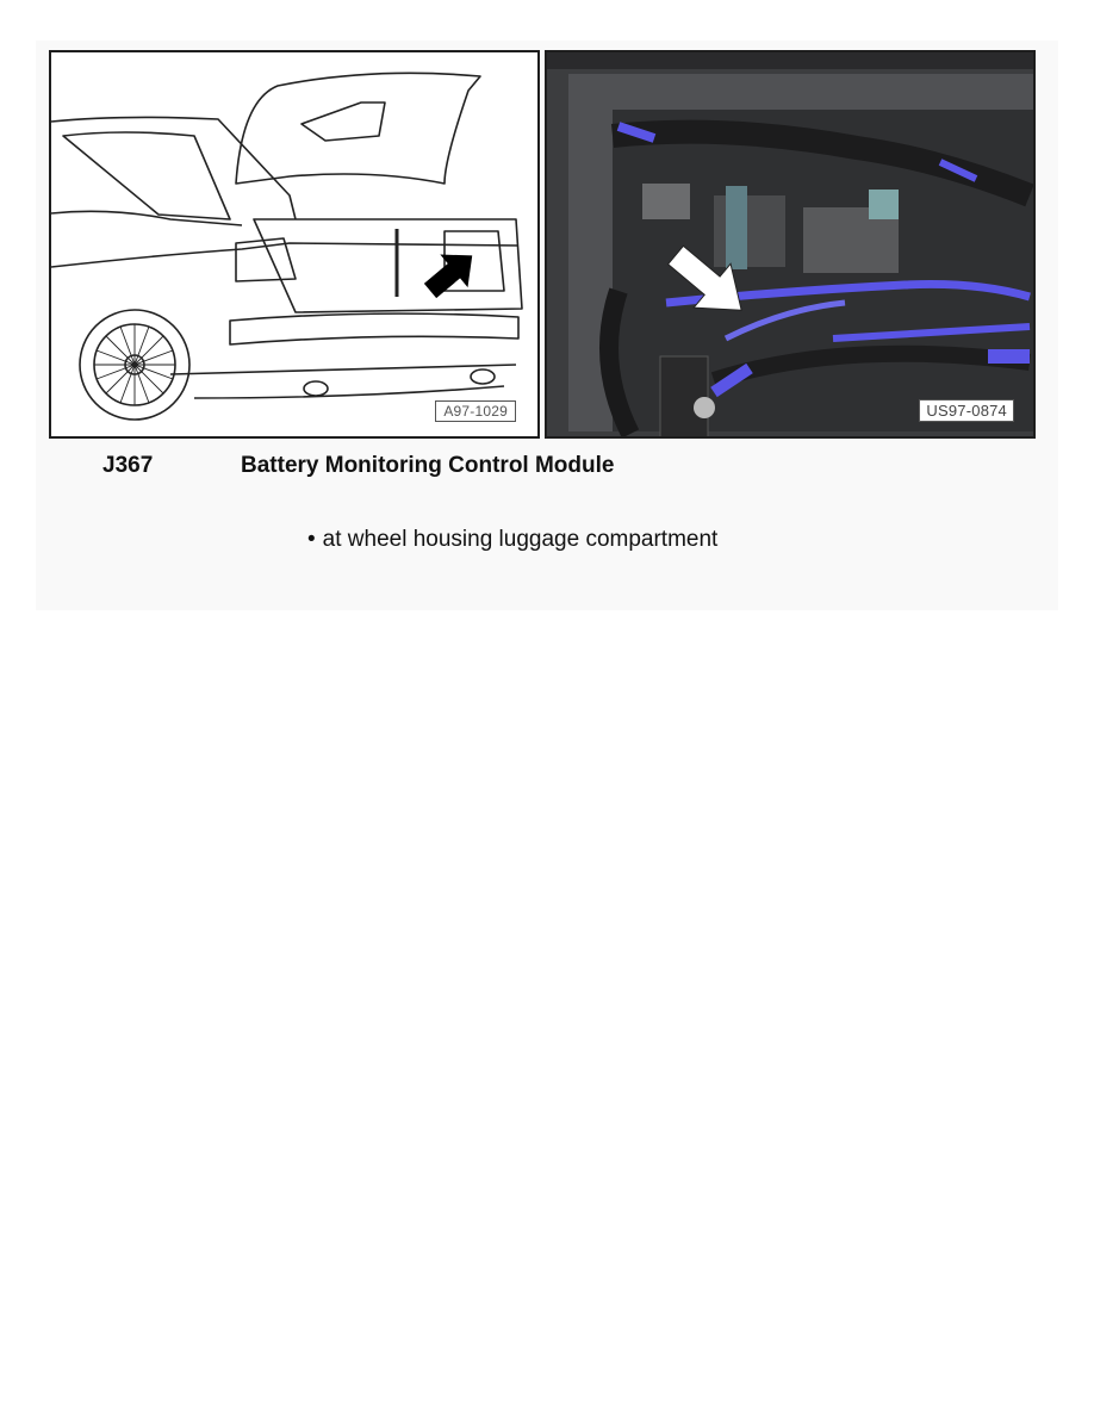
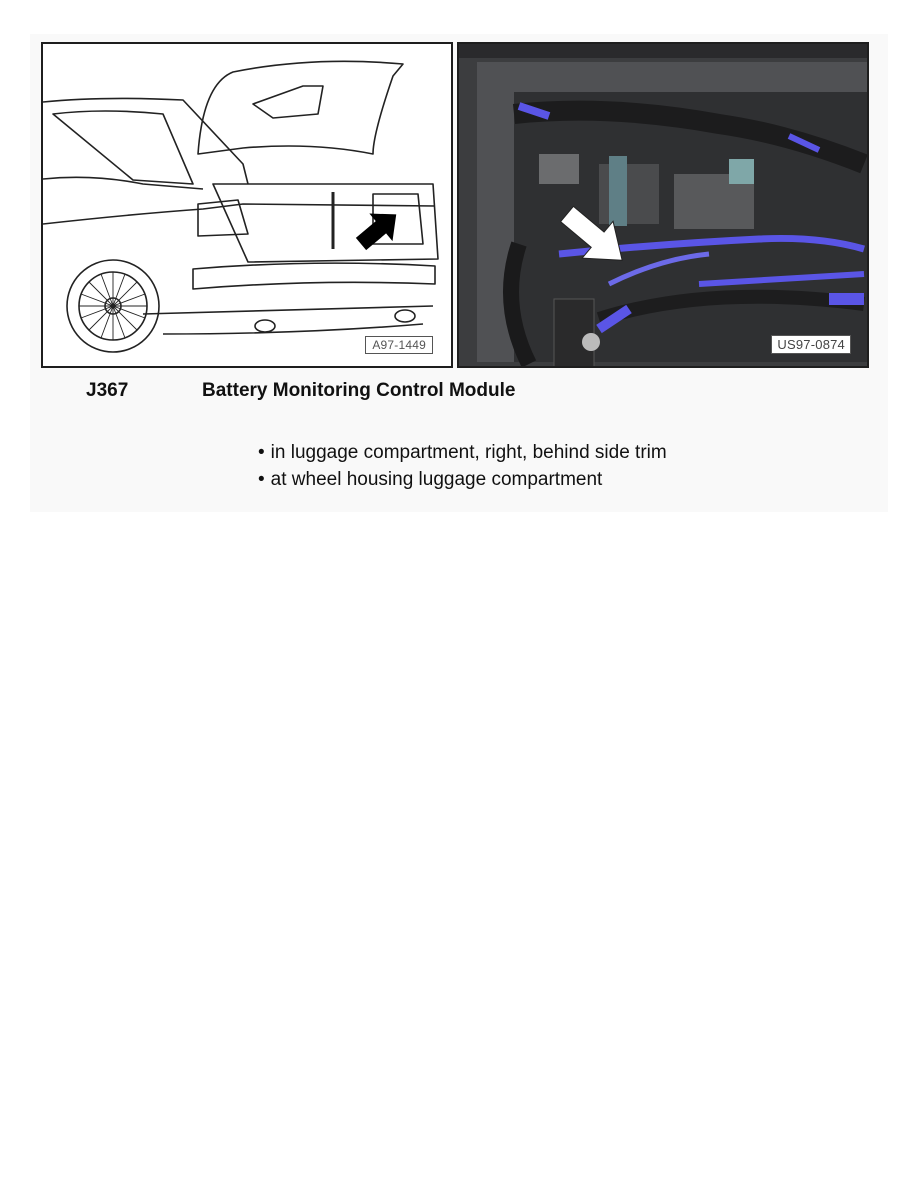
- A97-1029
+ A97-1449
  US97-0874
  J367
  Battery Monitoring Control Module
+ in luggage compartment, right, behind side trim
  at wheel housing luggage compartment
